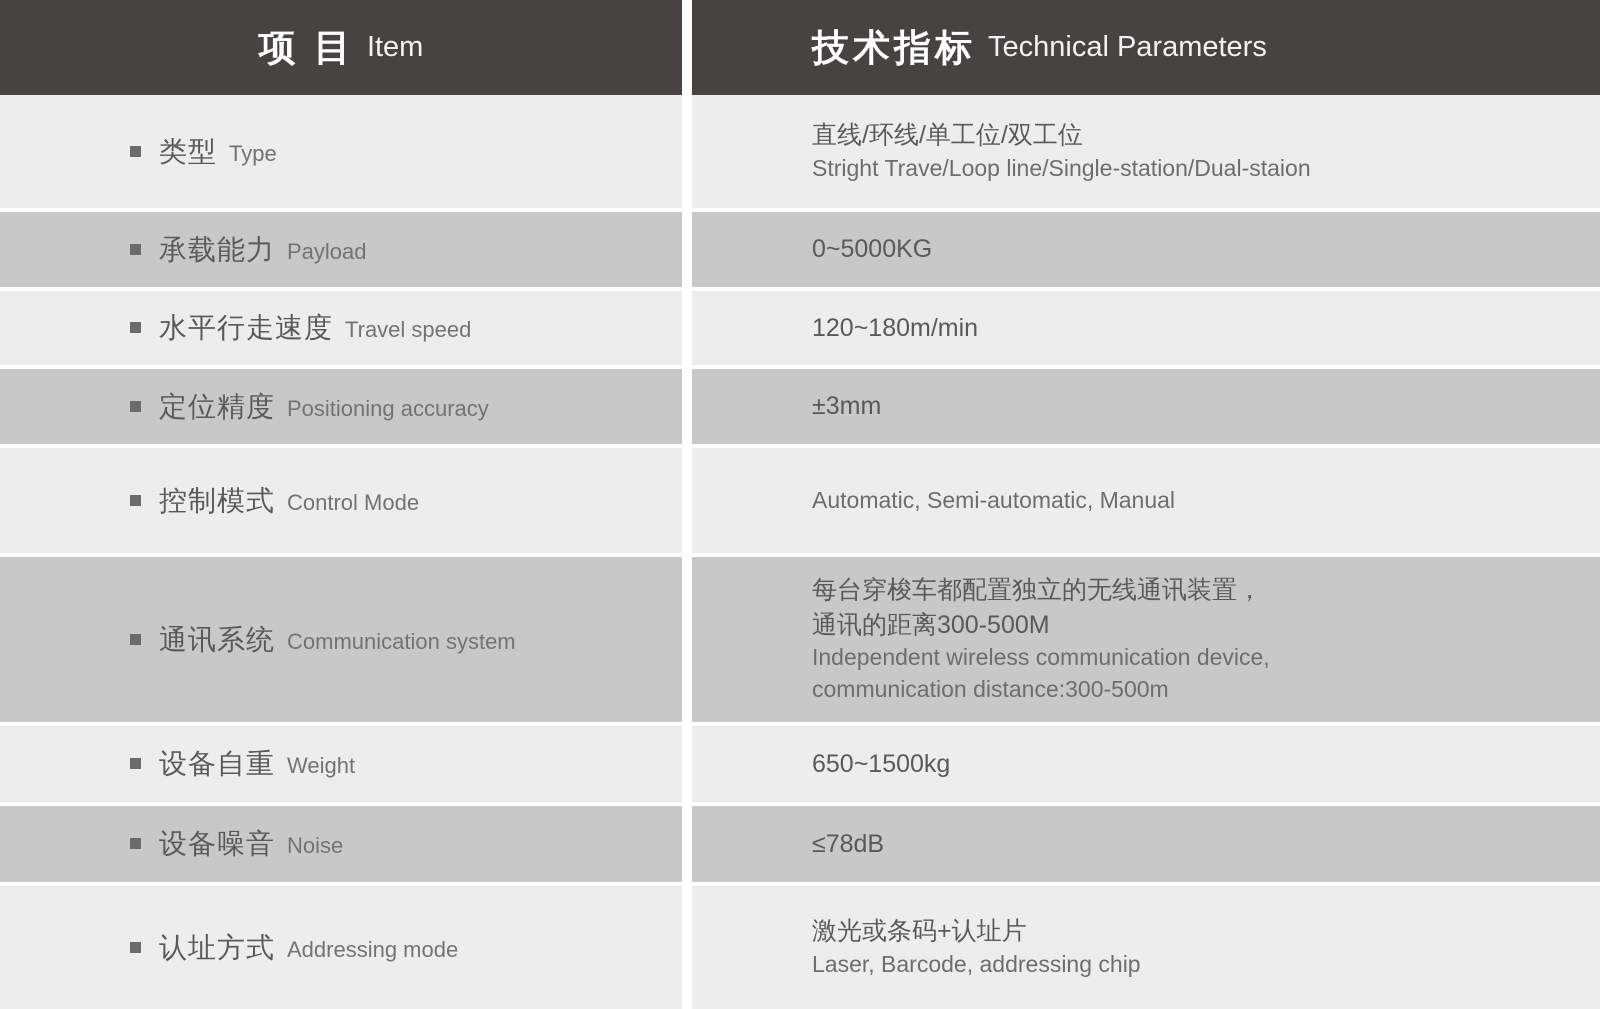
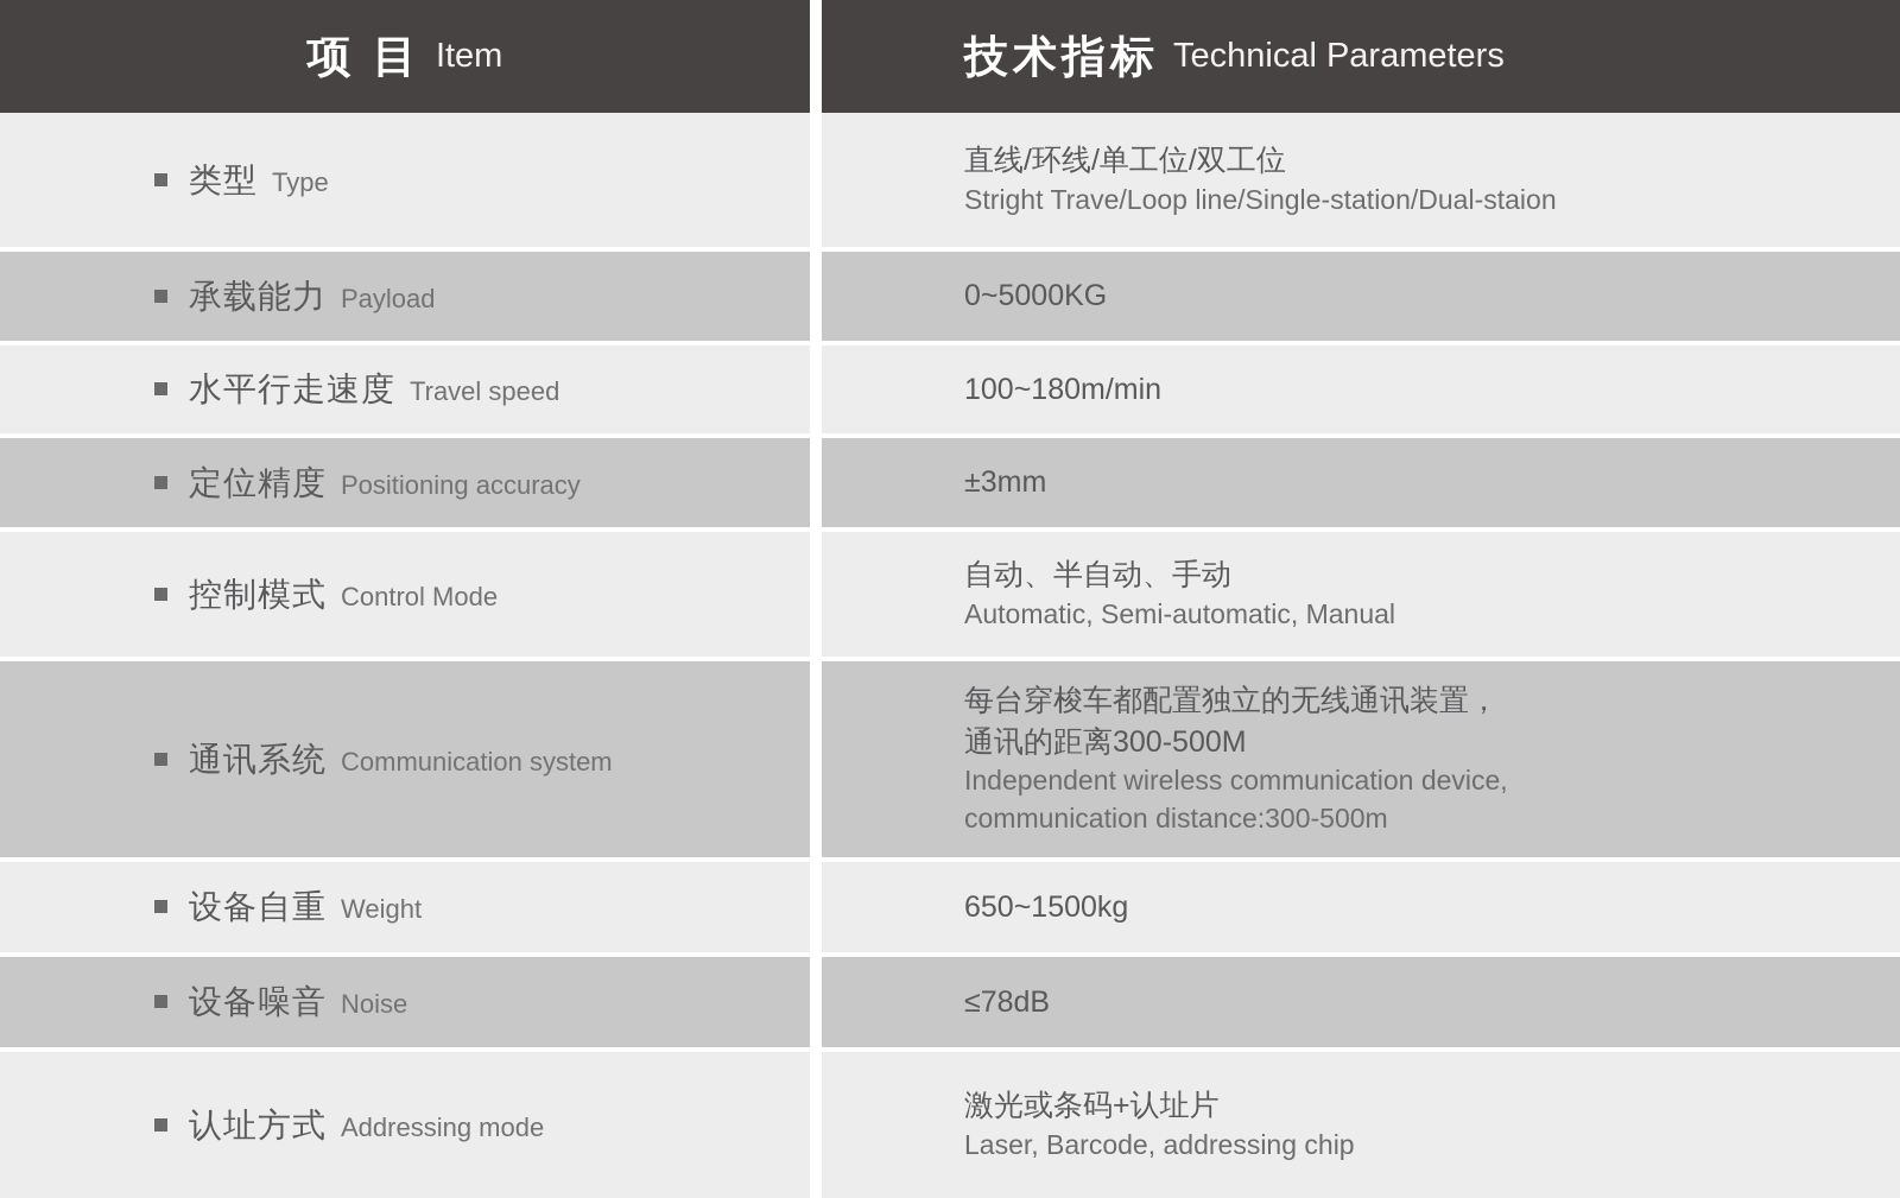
  项 目
  Item
  技术指标
  Technical Parameters
  类型
  Type
  直线/环线/单工位/双工位
  Stright Trave/Loop line/Single-station/Dual-staion
  承载能力
  Payload
  0~5000KG
  水平行走速度
  Travel speed
- 120~180m/min
+ 100~180m/min
  定位精度
  Positioning accuracy
  ±3mm
  控制模式
  Control Mode
+ 自动、半自动、手动
  Automatic, Semi-automatic, Manual
  通讯系统
  Communication system
  每台穿梭车都配置独立的无线通讯装置，
  通讯的距离300-500M
  Independent wireless communication device,
  communication distance:300-500m
  设备自重
  Weight
  650~1500kg
  设备噪音
  Noise
  ≤78dB
  认址方式
  Addressing mode
  激光或条码+认址片
  Laser, Barcode, addressing chip
